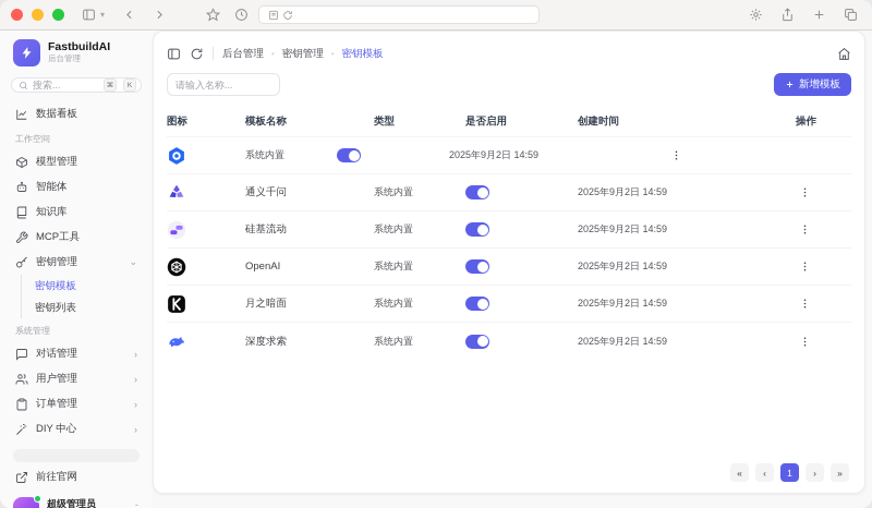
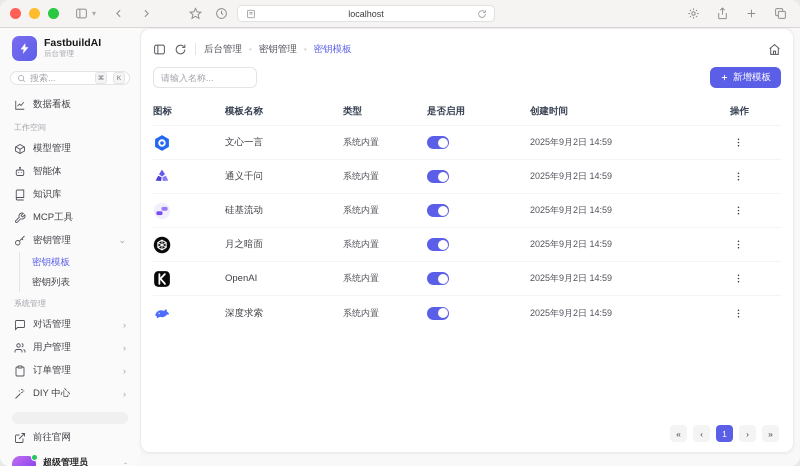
  ▾
+ localhost
  FastbuildAI
  后台管理
  搜索...
  数据看板
  工作空间
  模型管理
  智能体
  知识库
  MCP工具
  密钥管理
  ⌄
  密钥模板
  密钥列表
  系统管理
  对话管理
  ›
  用户管理
  ›
  订单管理
  ›
  DIY 中心
  ›
  前往官网
  超级管理员
  后台管理
  •
  密钥管理
  •
  密钥模板
  请输入名称...
  新增模板
  图标
  模板名称
  类型
  是否启用
  创建时间
  操作
+ 文心一言
  系统内置
  2025年9月2日 14:59
  通义千问
  系统内置
  2025年9月2日 14:59
  硅基流动
  系统内置
  2025年9月2日 14:59
- OpenAI
+ 月之暗面
  系统内置
  2025年9月2日 14:59
- 月之暗面
+ OpenAI
  系统内置
  2025年9月2日 14:59
  深度求索
  系统内置
  2025年9月2日 14:59
  «
  ‹
  1
  ›
  »
